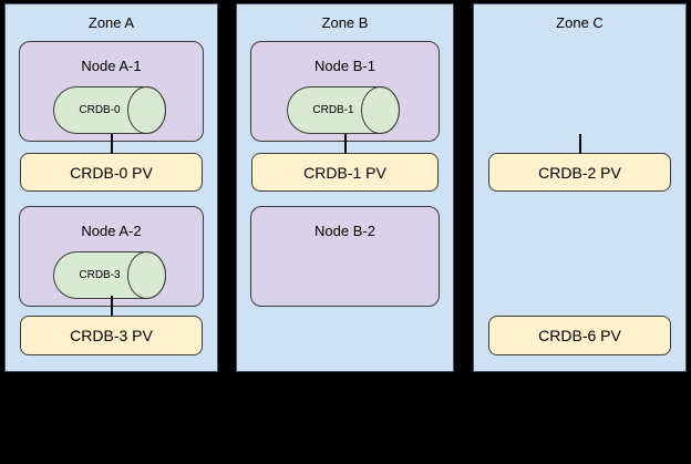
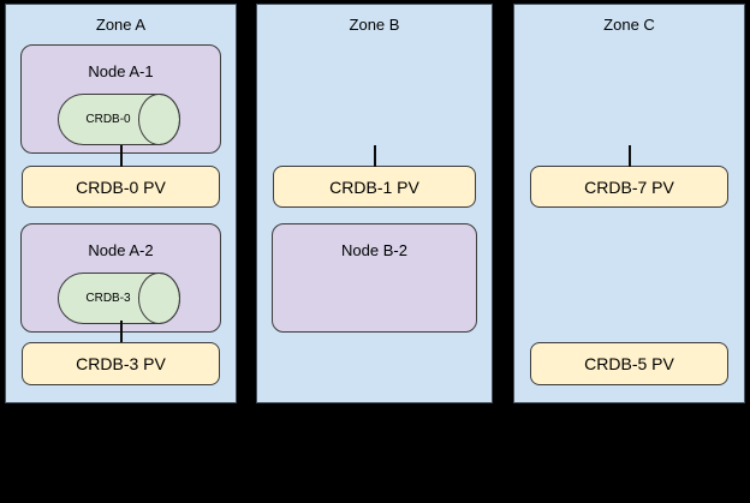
  Zone A
  Node A-1
  CRDB-0
  CRDB-0 PV
  Node A-2
  CRDB-3
  CRDB-3 PV
  Zone B
- Node B-1
- CRDB-1
  CRDB-1 PV
  Node B-2
  Zone C
- CRDB-2 PV
+ CRDB-7 PV
- CRDB-6 PV
+ CRDB-5 PV
